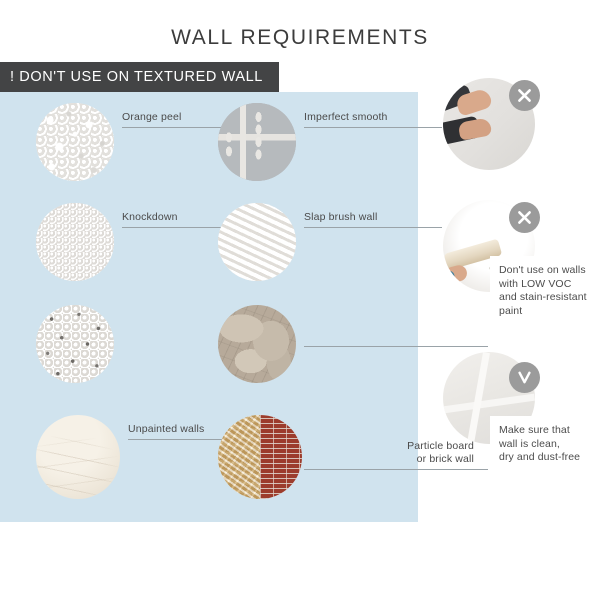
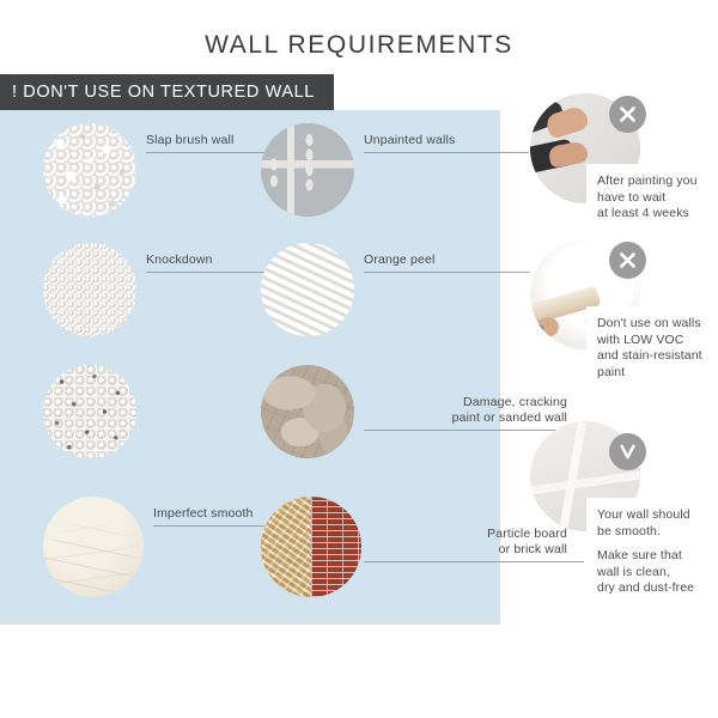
  WALL REQUIREMENTS
  ! DON'T USE ON TEXTURED WALL
- Orange peel
+ Slap brush wall
- Imperfect smooth
+ Unpainted walls
  Knockdown
- Slap brush wall
+ Orange peel
+ Damage, cracking
+ paint or sanded wall
- Unpainted walls
+ Imperfect smooth
  Particle board
  or brick wall
+ After painting you
+ have to wait
+ at least 4 weeks
  Don't use on walls
  with LOW VOC
  and stain-resistant
  paint
+ Your wall should
+ be smooth.
  Make sure that
  wall is clean,
  dry and dust-free
